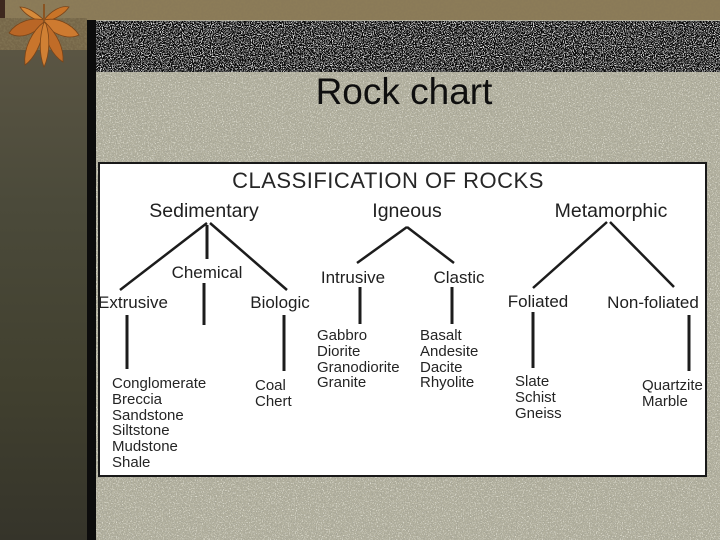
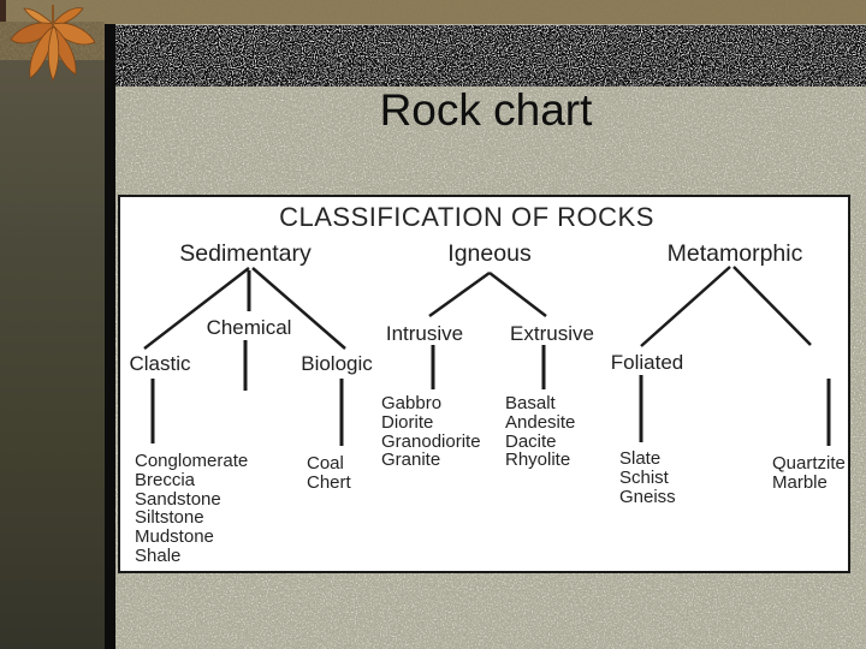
  Rock chart
  CLASSIFICATION OF ROCKS
  Sedimentary
  Igneous
  Metamorphic
  Chemical
- Extrusive
+ Clastic
  Biologic
  Intrusive
- Clastic
+ Extrusive
  Foliated
- Non-foliated
  Conglomerate
  Breccia
  Sandstone
  Siltstone
  Mudstone
  Shale
  Coal
  Chert
  Gabbro
  Diorite
  Granodiorite
  Granite
  Basalt
  Andesite
  Dacite
  Rhyolite
  Slate
  Schist
  Gneiss
  Quartzite
  Marble
